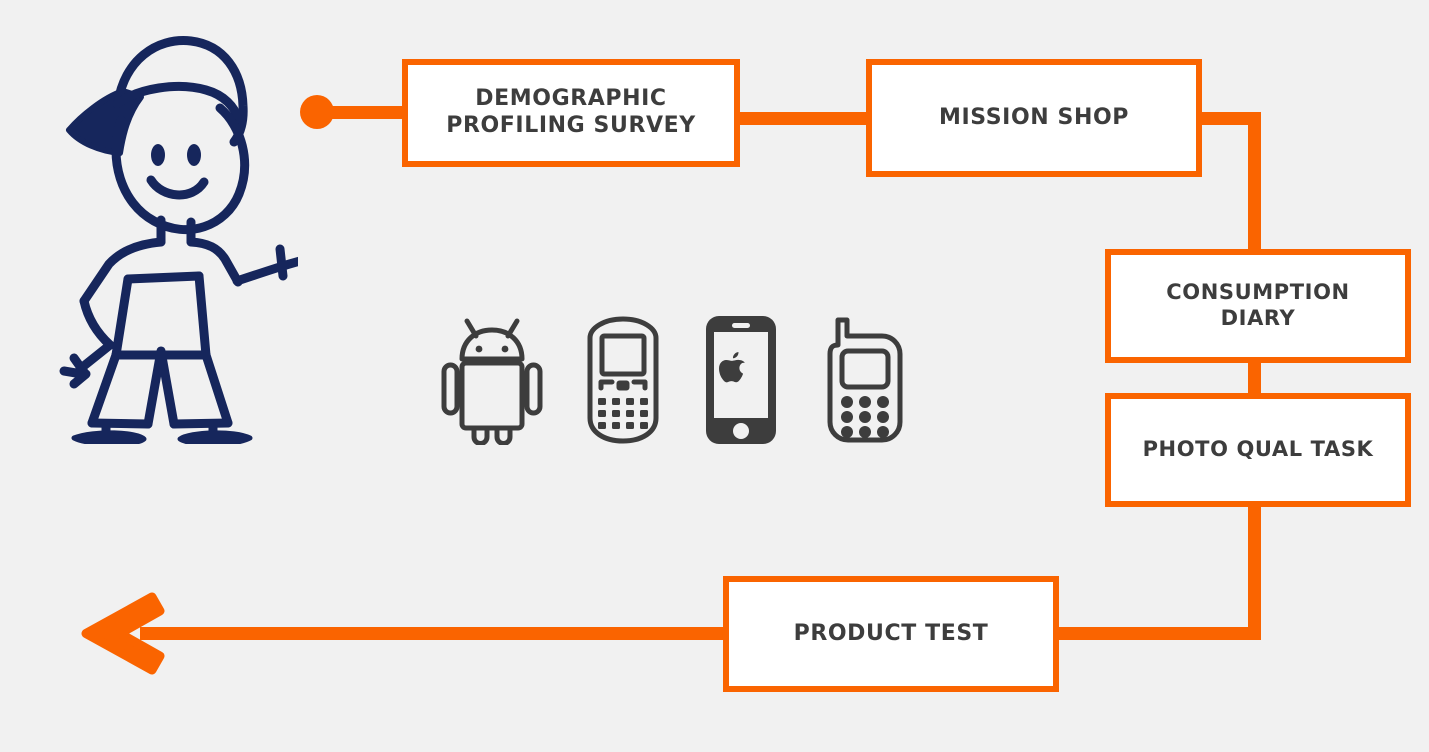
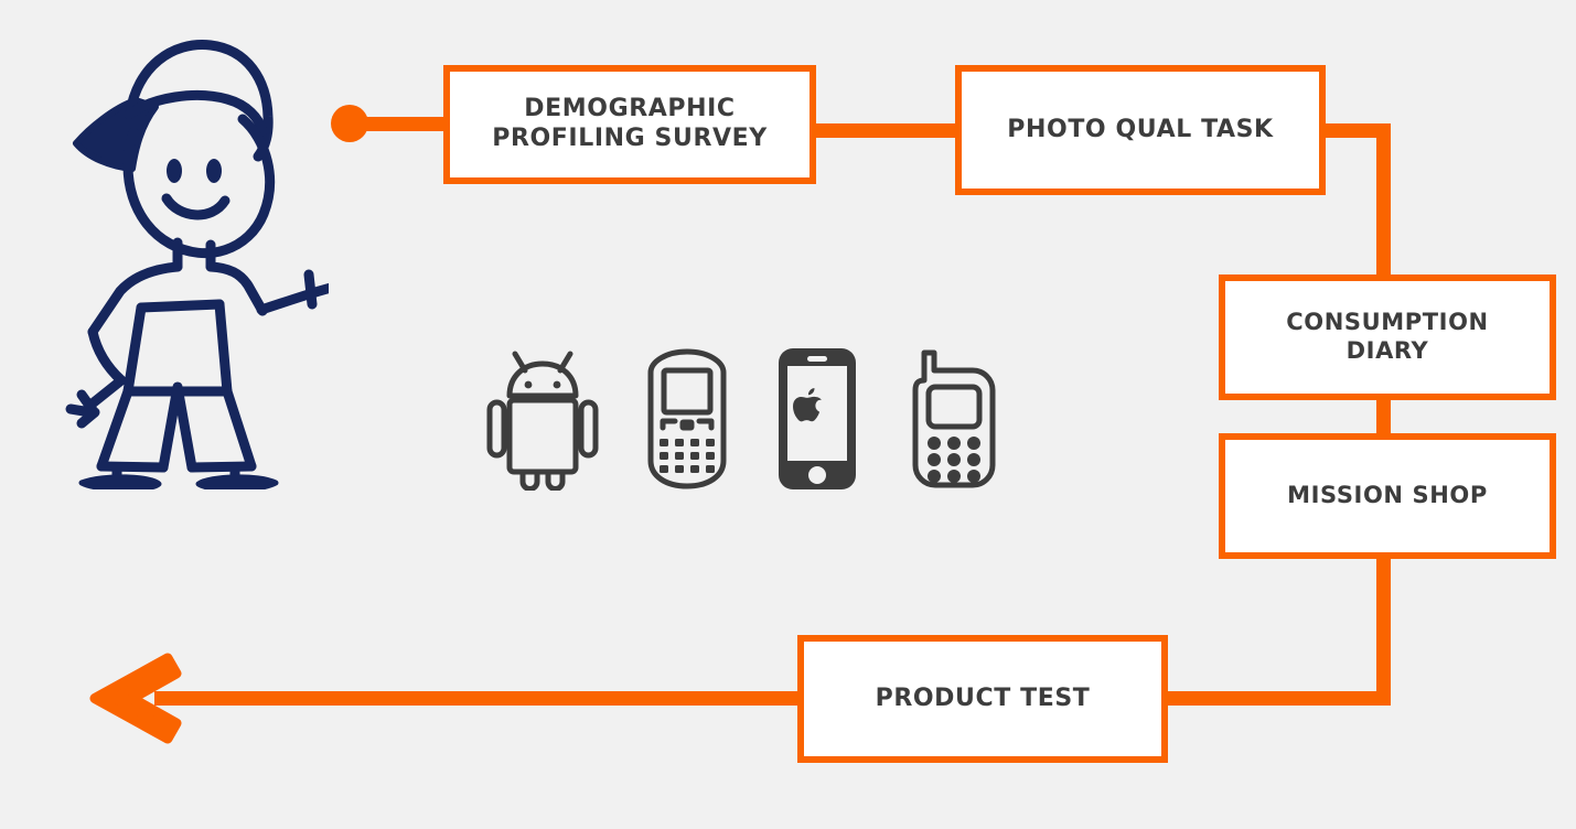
  DEMOGRAPHIC
  PROFILING SURVEY
- MISSION SHOP
+ PHOTO QUAL TASK
  CONSUMPTION
  DIARY
- PHOTO QUAL TASK
+ MISSION SHOP
  PRODUCT TEST
